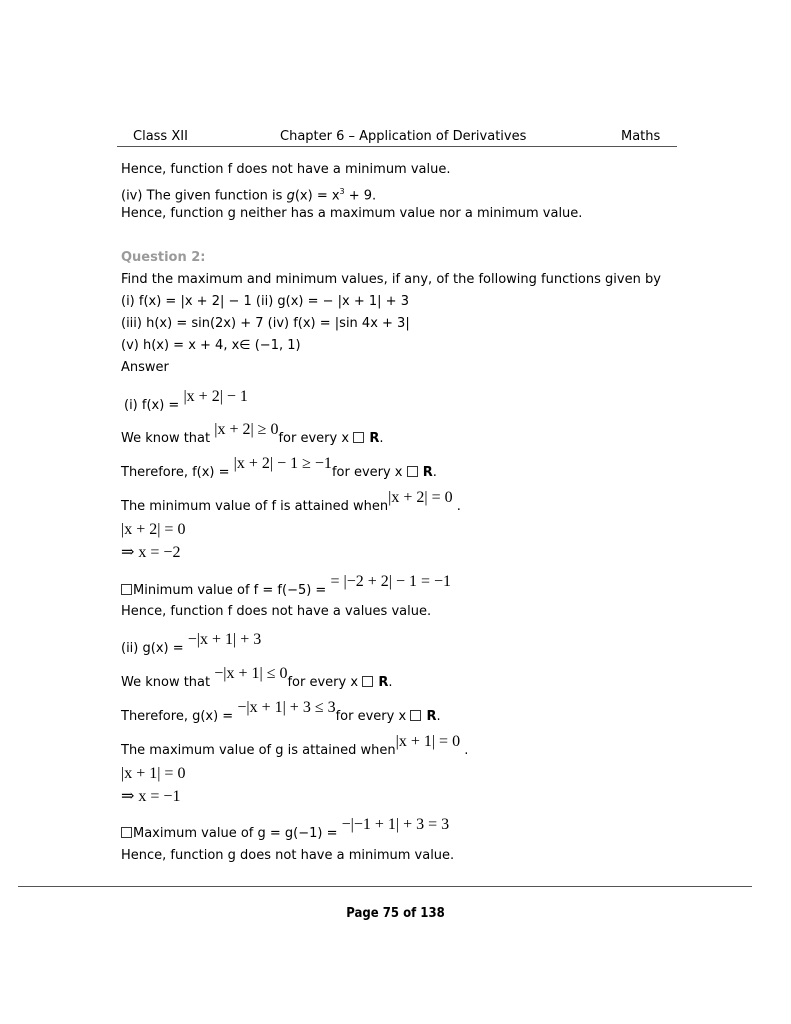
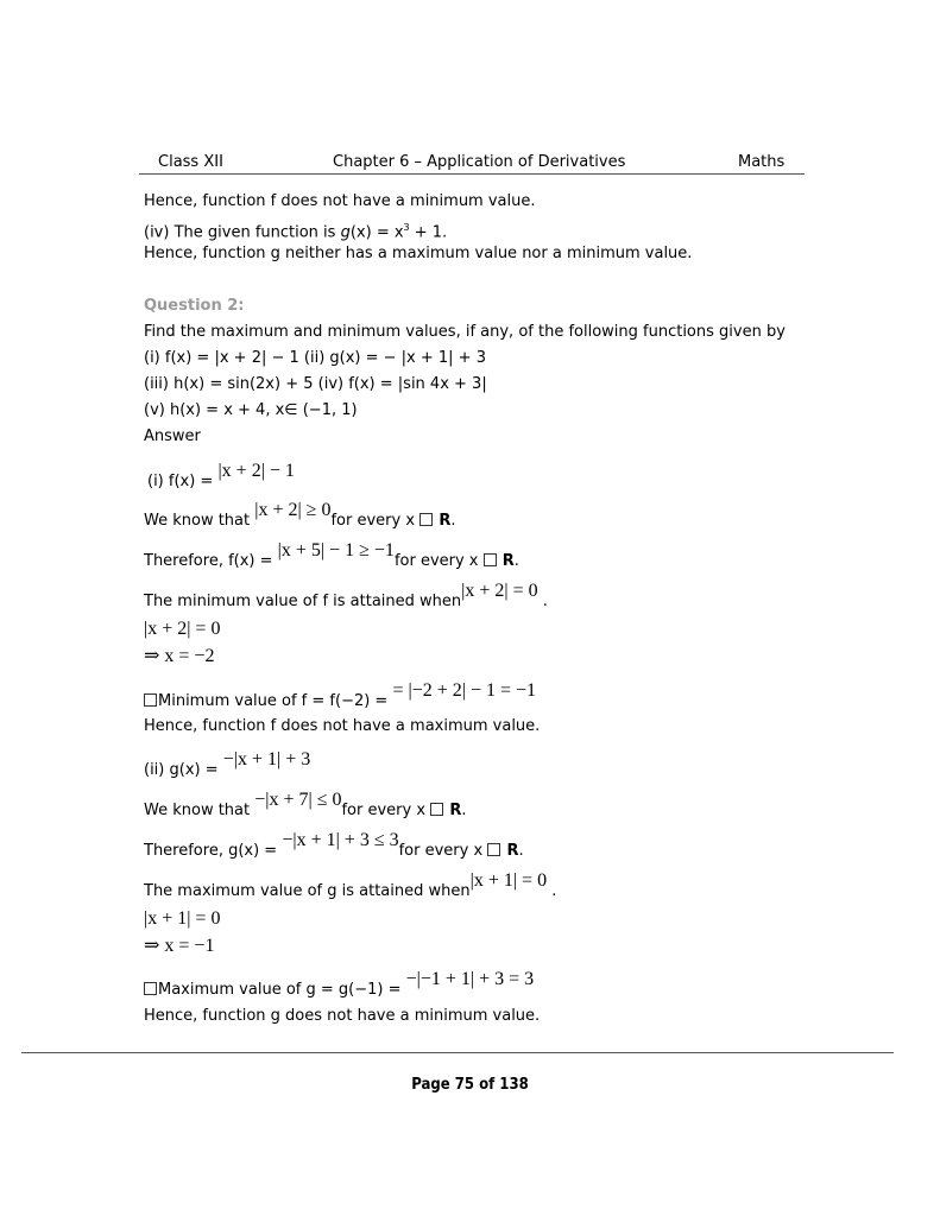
  Class XII
  Chapter 6 – Application of Derivatives
  Maths
  Hence, function f does not have a minimum value.
- (iv) The given function is g(x) = x3 + 9.
+ (iv) The given function is g(x) = x3 + 1.
  Hence, function g neither has a maximum value nor a minimum value.
  Question 2:
  Find the maximum and minimum values, if any, of the following functions given by
  (i) f(x) = |x + 2| − 1 (ii) g(x) = − |x + 1| + 3
- (iii) h(x) = sin(2x) + 7 (iv) f(x) = |sin 4x + 3|
+ (iii) h(x) = sin(2x) + 5 (iv) f(x) = |sin 4x + 3|
  (v) h(x) = x + 4, x∈ (−1, 1)
  Answer
  (i) f(x) = |x + 2| − 1
  We know that |x + 2| ≥ 0for every x R.
- Therefore, f(x) = |x + 2| − 1 ≥ −1for every x R.
+ Therefore, f(x) = |x + 5| − 1 ≥ −1for every x R.
  The minimum value of f is attained when|x + 2| = 0 .
  |x + 2| = 0
  ⇒ x = −2
- Minimum value of f = f(−5) = = |−2 + 2| − 1 = −1
+ Minimum value of f = f(−2) = = |−2 + 2| − 1 = −1
- Hence, function f does not have a values value.
+ Hence, function f does not have a maximum value.
  (ii) g(x) = −|x + 1| + 3
- We know that −|x + 1| ≤ 0for every x R.
+ We know that −|x + 7| ≤ 0for every x R.
  Therefore, g(x) = −|x + 1| + 3 ≤ 3for every x R.
  The maximum value of g is attained when|x + 1| = 0 .
  |x + 1| = 0
  ⇒ x = −1
  Maximum value of g = g(−1) = −|−1 + 1| + 3 = 3
  Hence, function g does not have a minimum value.
  Page 75 of 138
